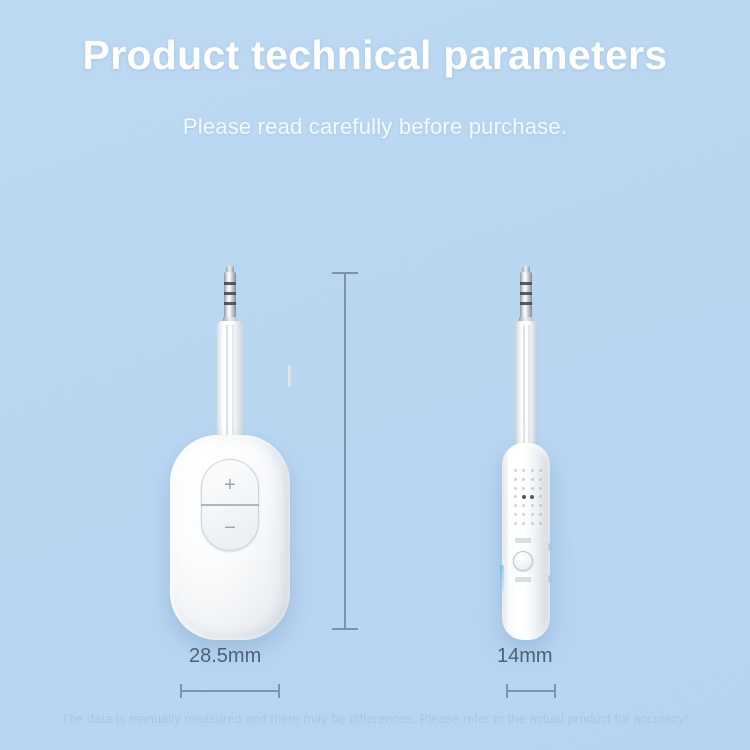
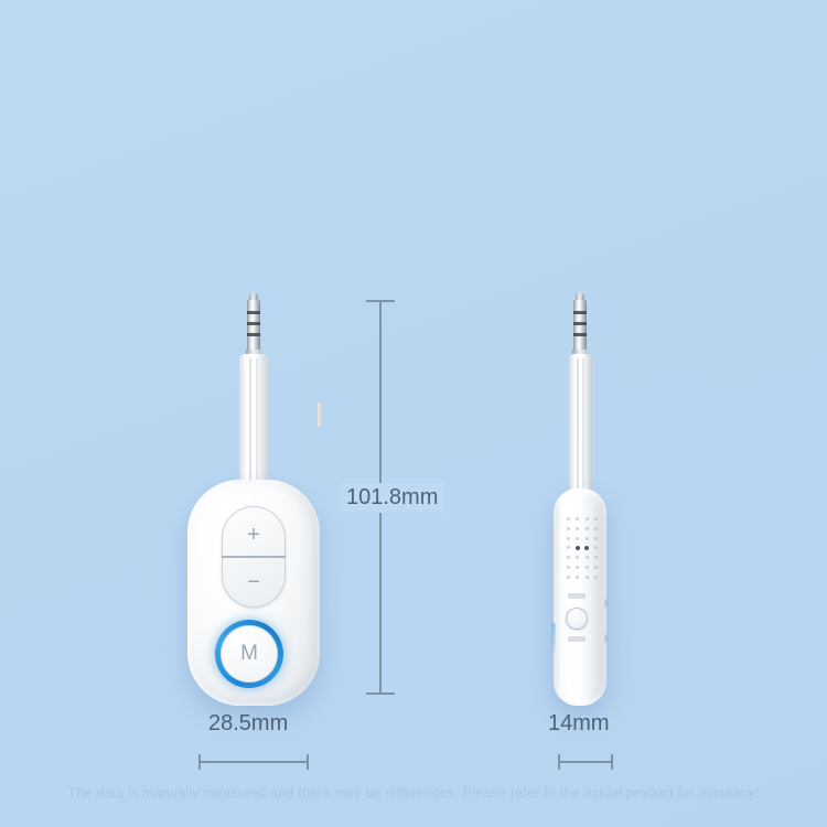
- Product technical parameters
- Please read carefully before purchase.
  +
  −
+ M
+ 101.8mm
  28.5mm
  14mm
